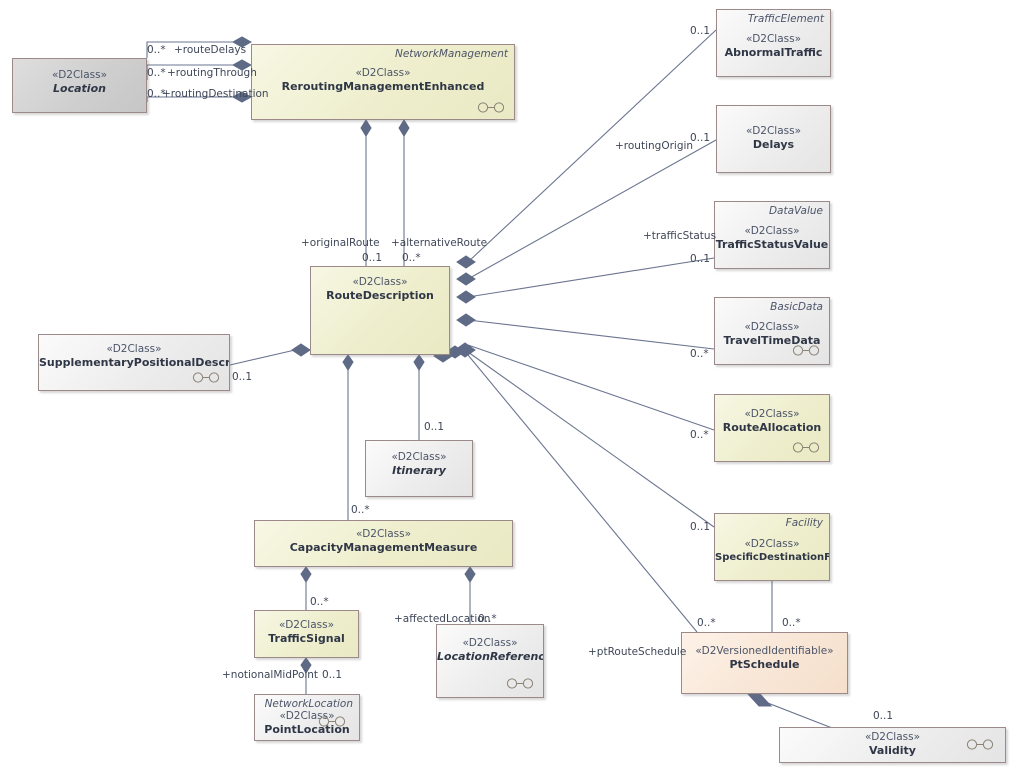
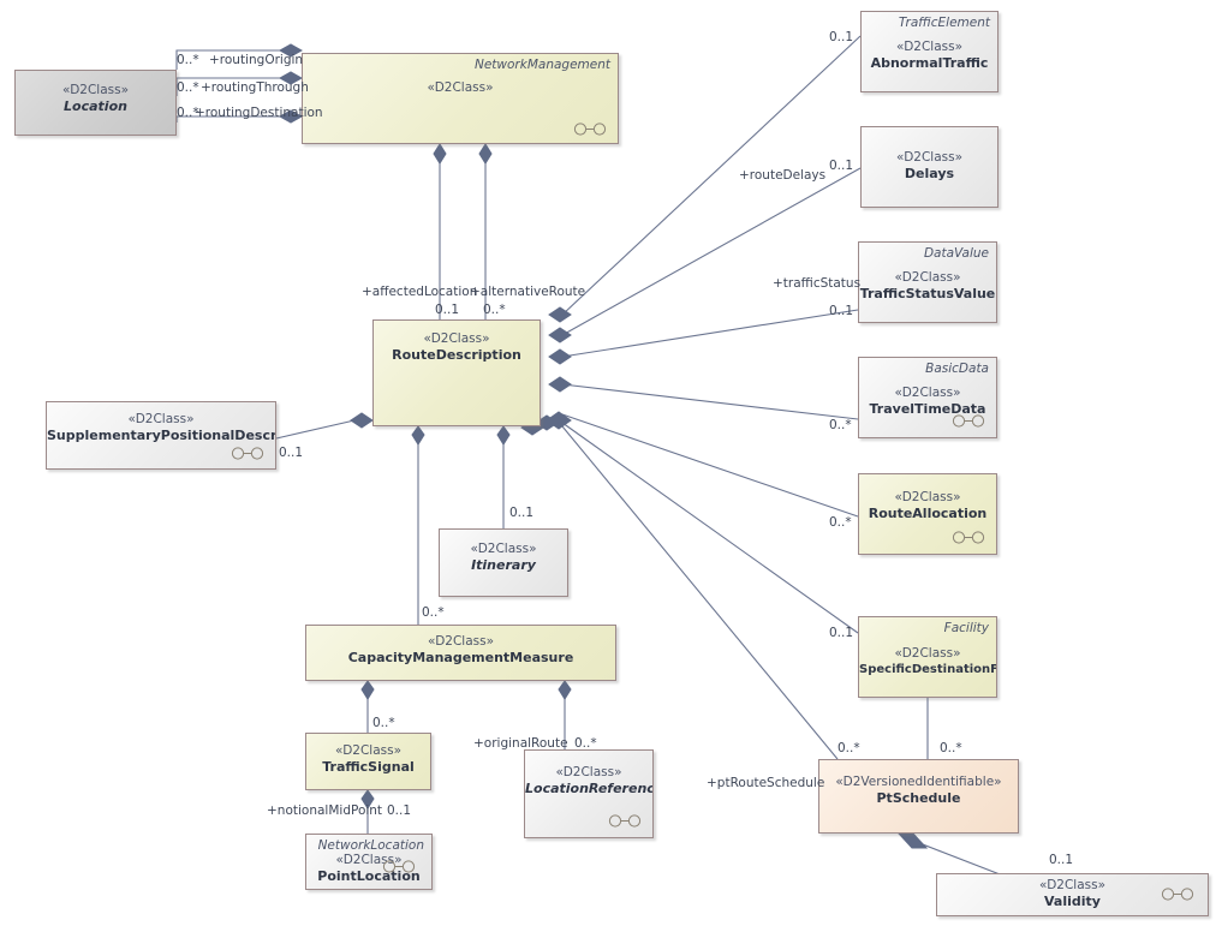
  «D2Class»
  Location
  NetworkManagement
  «D2Class»
- ReroutingManagementEnhanced
  TrafficElement
  «D2Class»
  AbnormalTraffic
  «D2Class»
  Delays
  DataValue
  «D2Class»
  TrafficStatusValue
  BasicData
  «D2Class»
  TravelTimeData
  «D2Class»
  RouteAllocation
  Facility
  «D2Class»
  SpecificDestinationF
  «D2VersionedIdentifiable»
  PtSchedule
  «D2Class»
  Validity
  «D2Class»
  RouteDescription
  «D2Class»
  SupplementaryPositionalDescr
  «D2Class»
  Itinerary
  «D2Class»
  CapacityManagementMeasure
  «D2Class»
  TrafficSignal
  «D2Class»
  LocationReferenc
  NetworkLocation
  «D2Class»
  PointLocation
- +routeDelays
+ +routingOrigin
  +routingThrough
  +routingDestination
- +originalRoute
+ +affectedLocation
  +alternativeRoute
- +routingOrigin
+ +routeDelays
  +trafficStatus
- +affectedLocation
+ +originalRoute
  +ptRouteSchedule
  +notionalMidPoint
  0..*
  0..*
  0..*
  0..1
  0..*
  0..1
  0..1
  0..1
  0..*
  0..*
  0..1
  0..1
  0..1
  0..*
  0..*
  0..*
  0..*
  0..*
  0..1
  0..1
